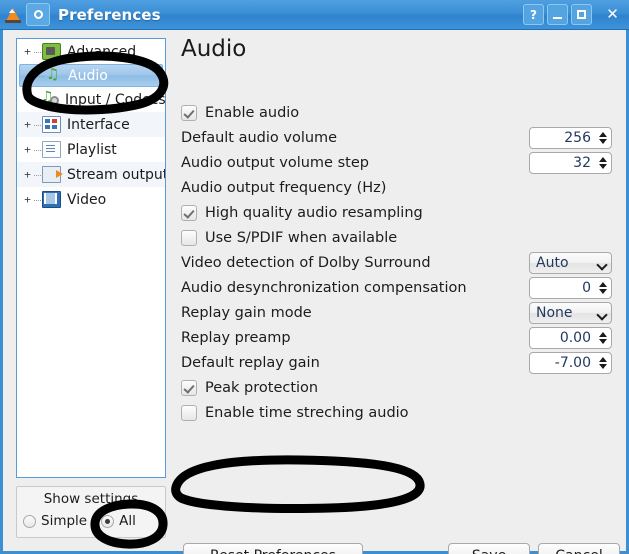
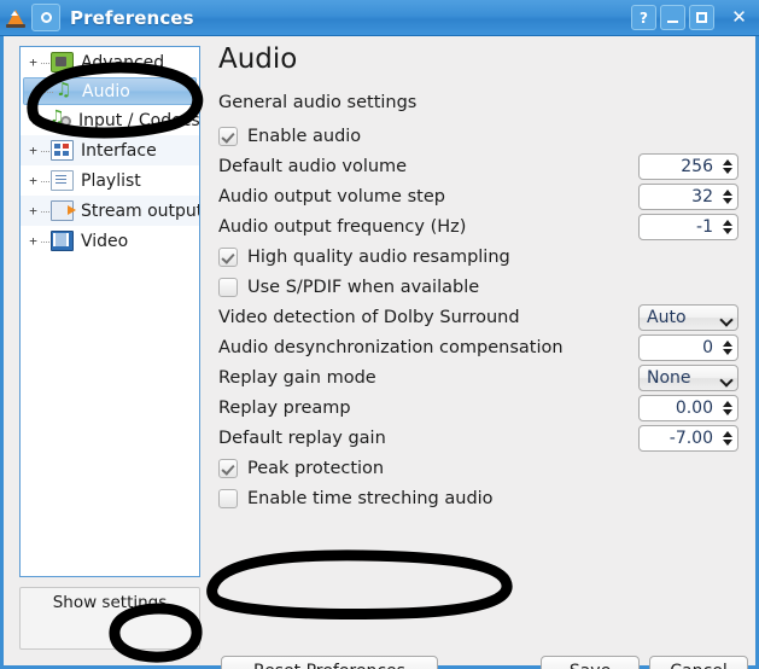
  Preferences
  ?
  ✕
  +
  Advanced
  Audio
  Input / Cods
  +
  Interface
  +
  Playlist
  +
  Stream outpu
  +
  Video
  Show settings
- Simple
- All
  Audio
+ General audio settings
  Enable audio
  Default audio volume
  256
  Audio output volume step
  32
  Audio output frequency (Hz)
+ -1
  High quality audio resampling
  Use S/PDIF when available
  Video detection of Dolby Surround
  Auto
  Audio desynchronization compensation
  0
  Replay gain mode
  None
  Replay preamp
  0.00
  Default replay gain
  -7.00
  Peak protection
  Enable time streching audio
